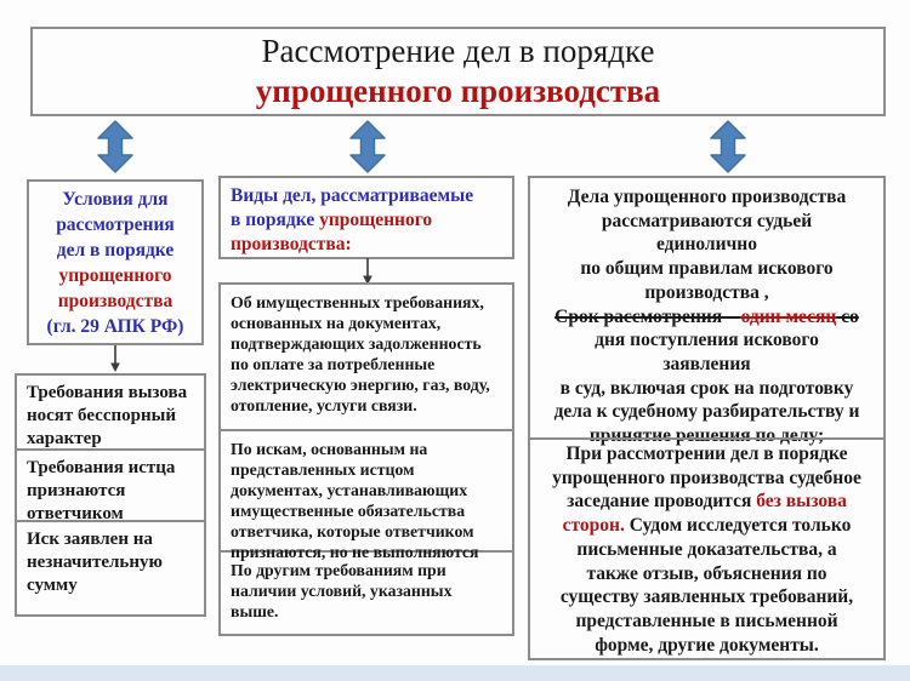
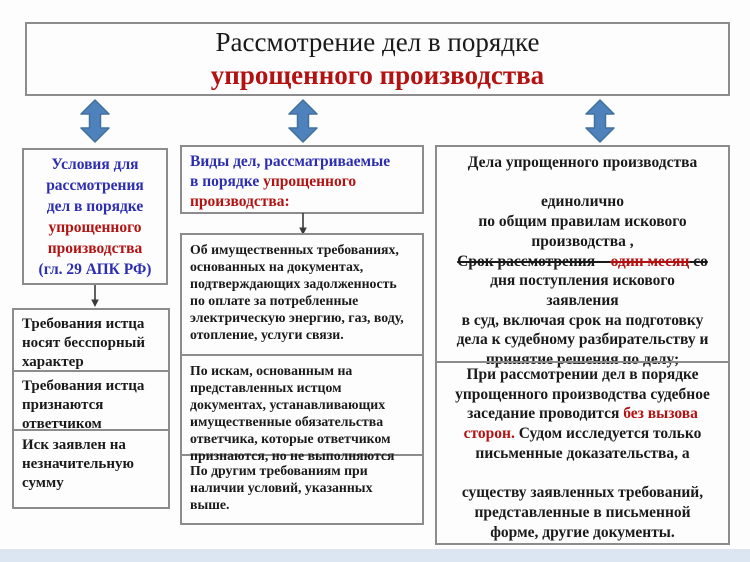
  Рассмотрение дел в порядке
  упрощенного производства
  Условия для
  рассмотрения
  дел в порядке
  упрощенного
  производства
  (гл. 29 АПК РФ)
- Требования вызова носят бесспорный характер
+ Требования истца носят бесспорный характер
  Требования истца признаются ответчиком
  Иск заявлен на незначительную сумму
  Виды дел, рассматриваемые
  в порядке упрощенного
  производства:
  Об имущественных требованиях, основанных на документах, подтверждающих задолженность по оплате за потребленные электрическую энергию, газ, воду, отопление, услуги связи.
  По искам, основанным на представленных истцом документах, устанавливающих имущественные обязательства ответчика, которые ответчиком признаются, но не выполняются
  По другим требованиям при наличии условий, указанных выше.
  Дела упрощенного производства
- рассматриваются судьей
  единолично
  по общим правилам искового
  производства ,
  Срок рассмотрения – один месяц со
  дня поступления искового
  заявления
  в суд, включая срок на подготовку
  дела к судебному разбирательству и
  принятие решения по делу;
  При рассмотрении дел в порядке
  упрощенного производства судебное
  заседание проводится без вызова
  сторон. Судом исследуется только
  письменные доказательства, а
- также отзыв, объяснения по
  существу заявленных требований,
  представленные в письменной
  форме, другие документы.
